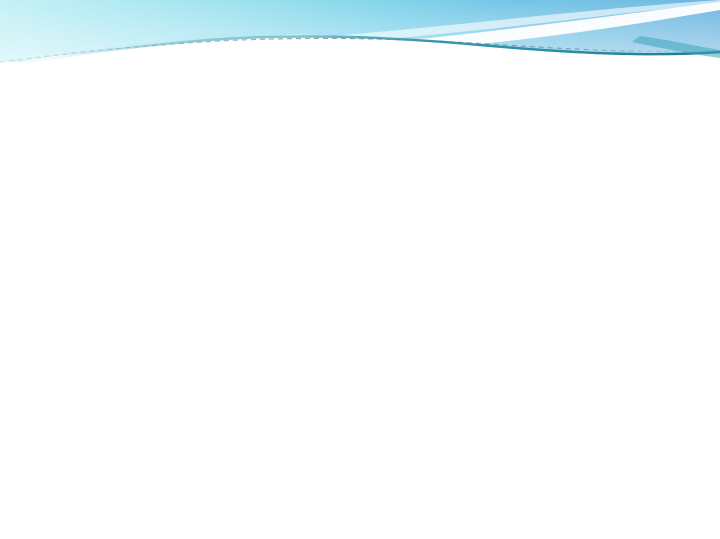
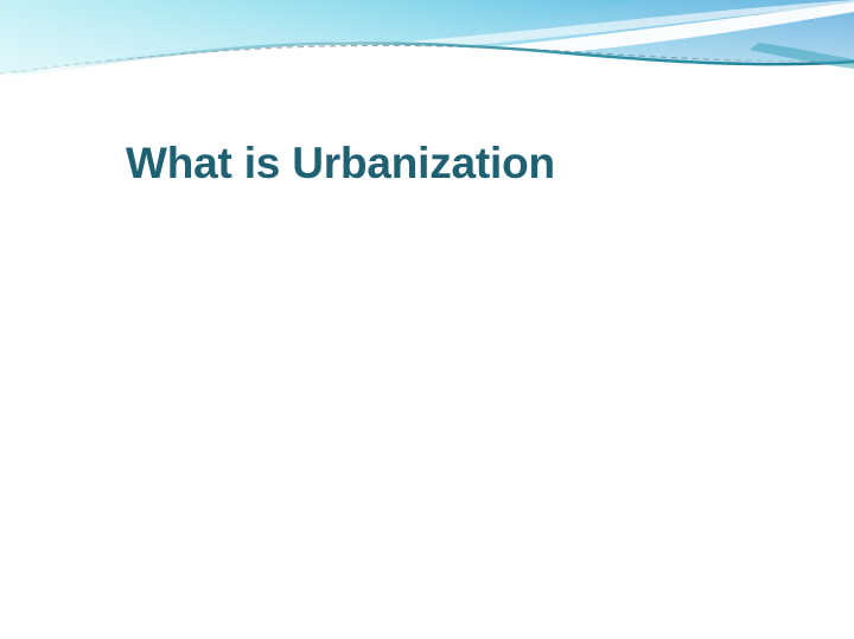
+ What is Urbanization
